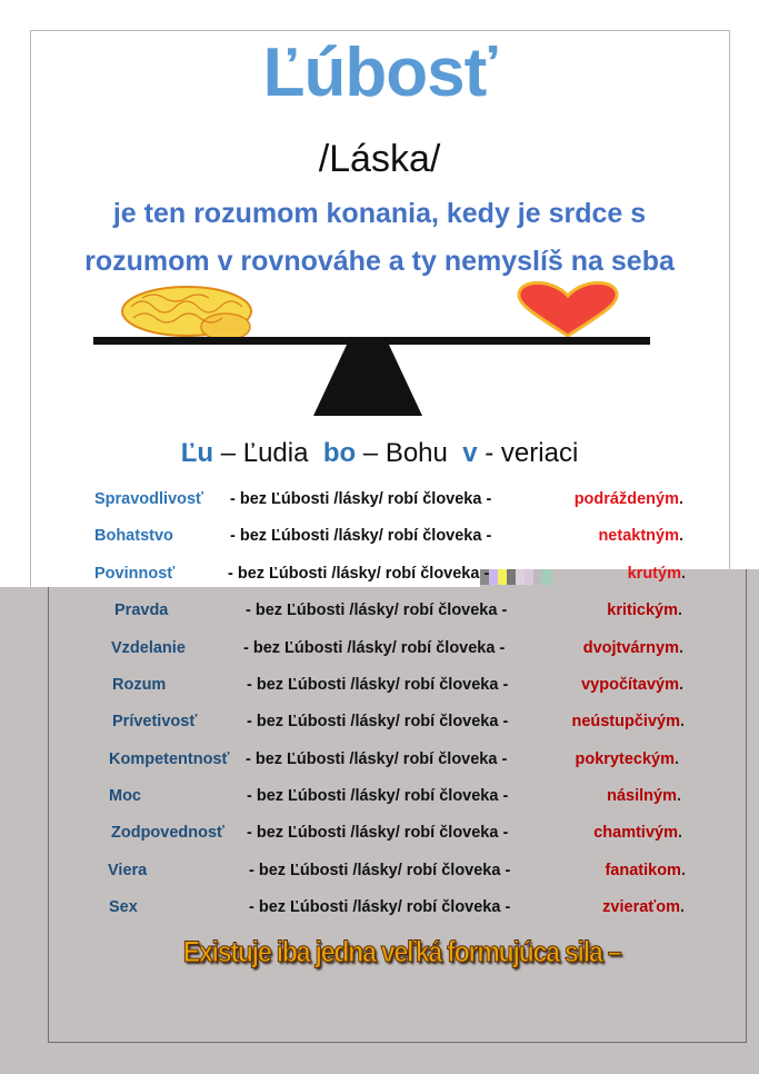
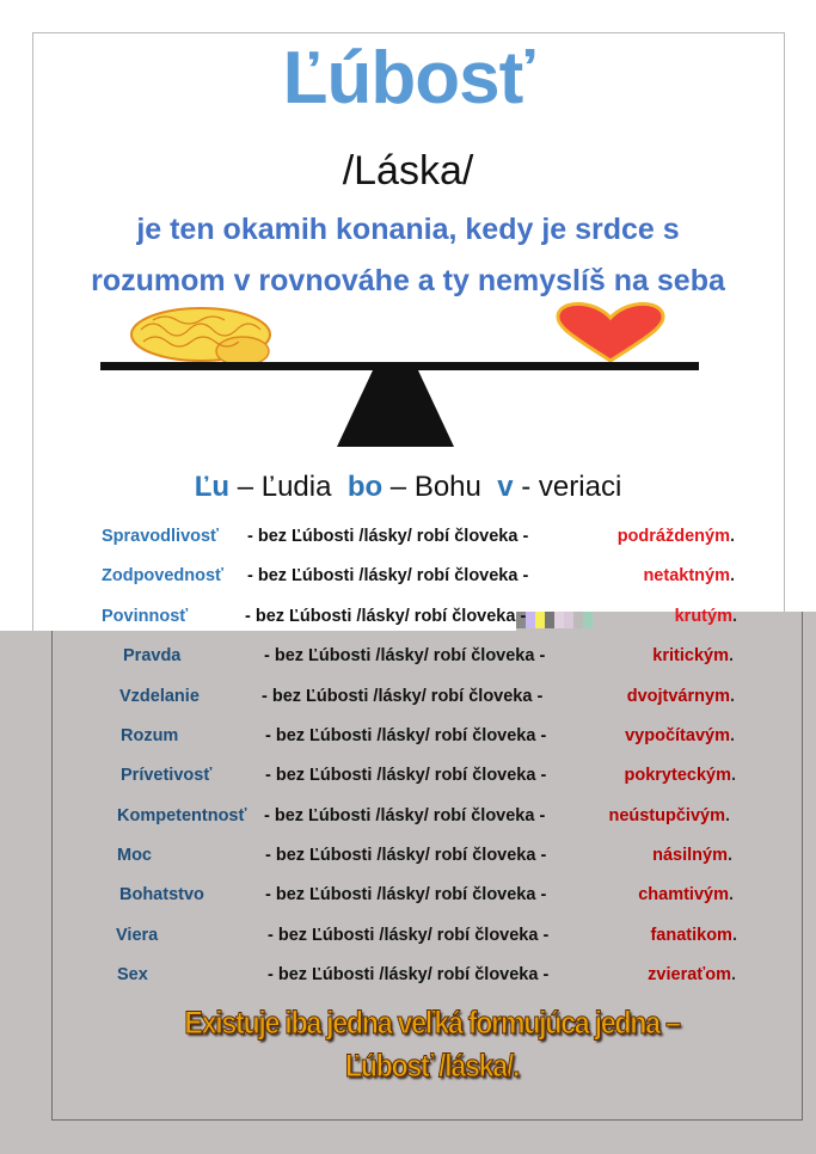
  Ľúbosť
  /Láska/
- je ten rozumom konania, kedy je srdce s rozumom v rovnováhe a ty nemyslíš na seba
+ je ten okamih konania, kedy je srdce s rozumom v rovnováhe a ty nemyslíš na seba
  Ľu – Ľudia bo – Bohu v - veriaci
  Spravodlivosť
  - bez Ľúbosti /lásky/ robí človeka -
  podráždeným.
- Bohatstvo
+ Zodpovednosť
  - bez Ľúbosti /lásky/ robí človeka -
  netaktným.
  Povinnosť
  - bez Ľúbosti /lásky/ robí človeka -
  krutým.
  Pravda
  - bez Ľúbosti /lásky/ robí človeka -
  kritickým.
  Vzdelanie
  - bez Ľúbosti /lásky/ robí človeka -
  dvojtvárnym.
  Rozum
  - bez Ľúbosti /lásky/ robí človeka -
  vypočítavým.
  Prívetivosť
  - bez Ľúbosti /lásky/ robí človeka -
- neústupčivým.
+ pokryteckým.
  Kompetentnosť
  - bez Ľúbosti /lásky/ robí človeka -
- pokryteckým.
+ neústupčivým.
  Moc
  - bez Ľúbosti /lásky/ robí človeka -
  násilným.
- Zodpovednosť
+ Bohatstvo
  - bez Ľúbosti /lásky/ robí človeka -
  chamtivým.
  Viera
  - bez Ľúbosti /lásky/ robí človeka -
  fanatikom.
  Sex
  - bez Ľúbosti /lásky/ robí človeka -
  zvieraťom.
- Existuje iba jedna veľká formujúca sila –
+ Existuje iba jedna veľká formujúca jedna –
+ Ľúbosť /láska/.
